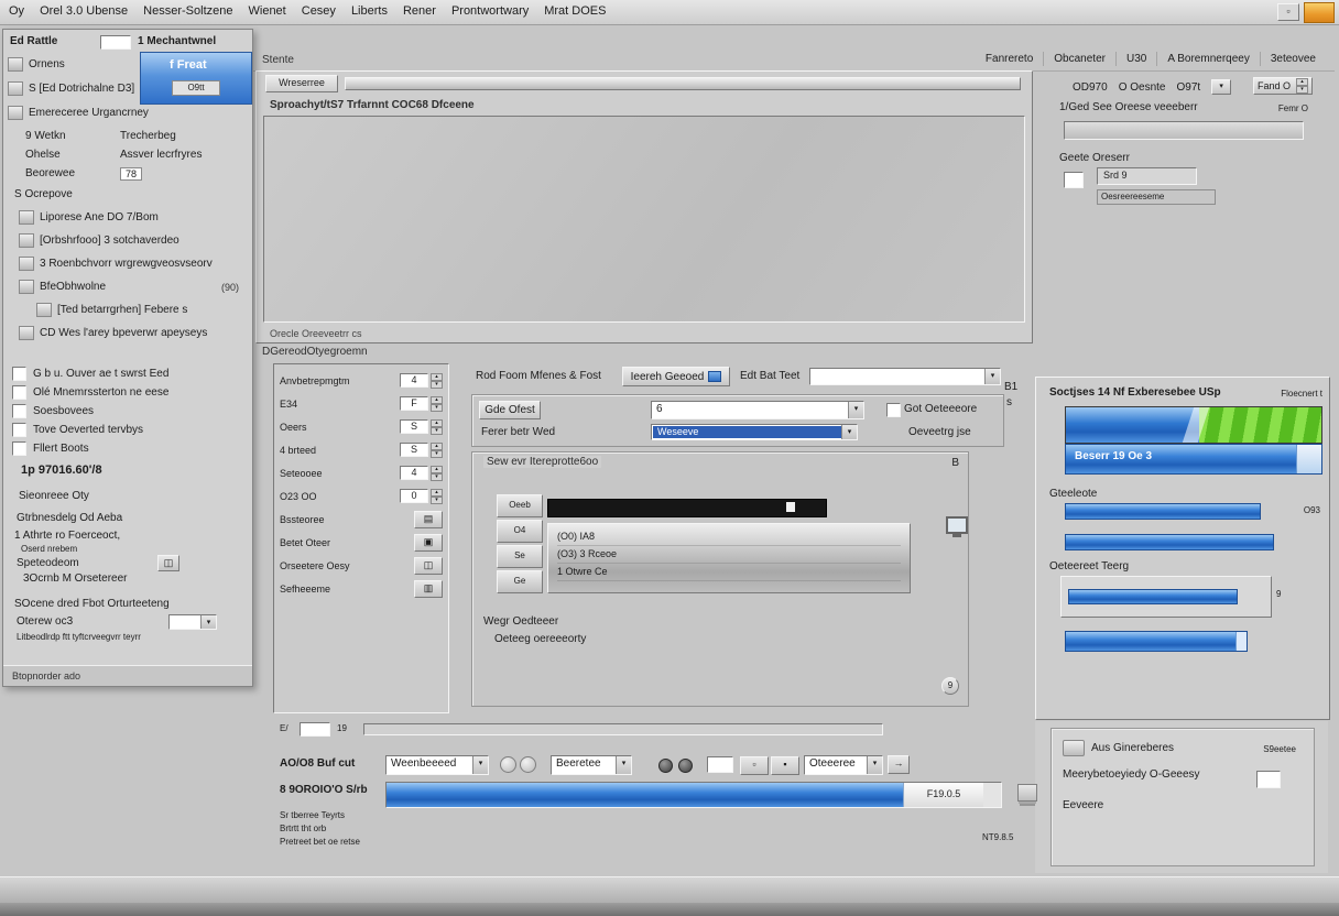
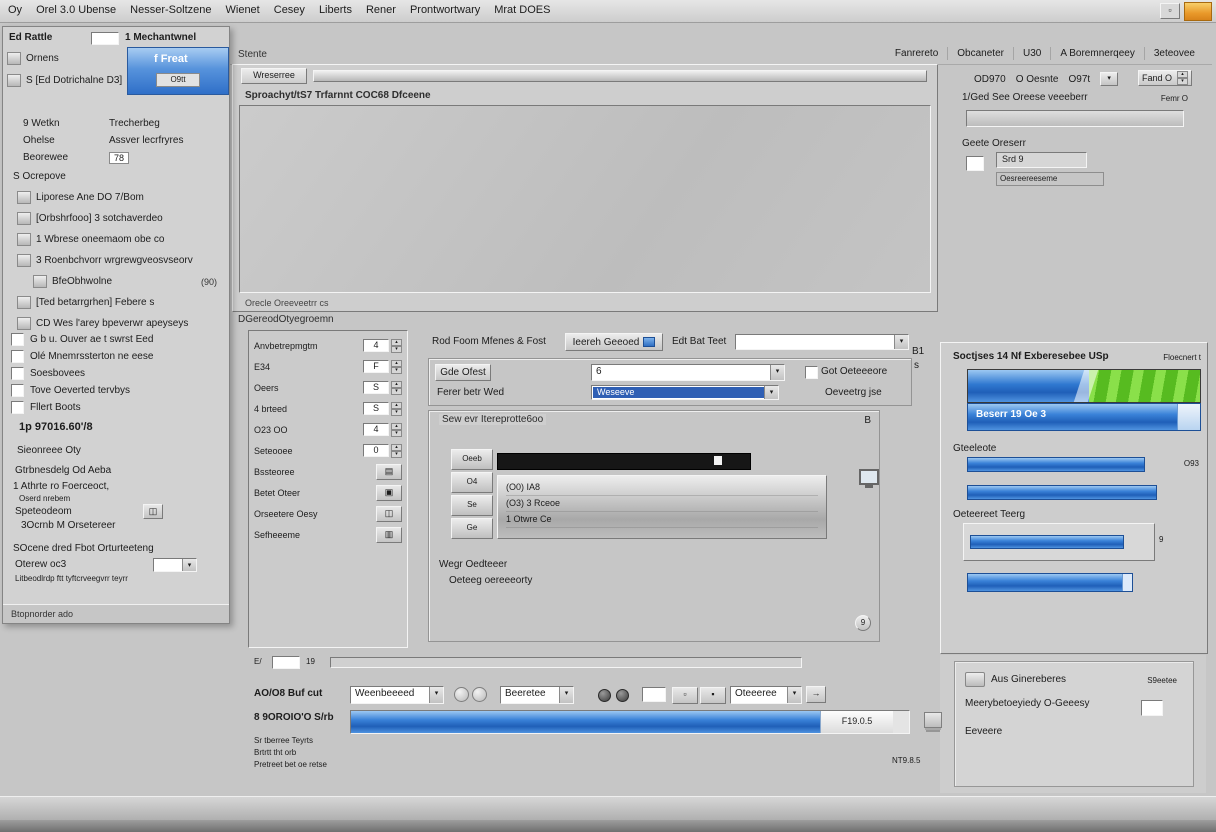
  Oy
  Orel 3.0 Ubense
  Nesser-Soltzene
  Wienet
  Cesey
  Liberts
  Rener
  Prontwortwary
  Mrat DOES
  ▫
  Stente
  Fanrereto
  Obcaneter
  U30
  A Boremnerqeey
  3eteovee
  Wreserree
  Sproachyt/tS7 Trfarnnt COC68 Dfceene
  Orecle Oreeveetrr cs
  DGereodOtyegroemn
  Anvbetrepmgtm
  4
  E34
  F
  Oeers
  S
  4 brteed
  S
- Seteooee
+ O23 OO
  4
- O23 OO
+ Seteooee
  0
  Bssteoree
  ▤
  Betet Oteer
  ▣
  Orseetere Oesy
  ◫
  Sefheeeme
  ▥
  Rod Foom Mfenes & Fost
  Ieereh Geeoed
  Edt Bat Teet
  Gde Ofest
  Ferer betr Wed
  6
  Weseeve
  Got Oeteeeore
  Oeveetrg jse
  Sew evr Itereprotte6oo
  B
  Oeeb
  O4
  Se
  Ge
  (O0) IA8
  (O3) 3 Rceoe
  1 Otwre Ce
  Wegr Oedteeer
  Oeteeg oereeeorty
  9
  B1
  s
  OD970
  O Oesnte
  O97t
  Fand O
  1/Ged See Oreese veeeberr
  Femr O
  Geete Oreserr
  Srd 9
  Oesreereeseme
  Soctjses 14 Nf Exberesebee USp
  Floecnert t
  Beserr 19 Oe 3
  Gteeleote
  O93
  Oeteereet Teerg
  9
  Aus Ginereberes
  S9eetee
  Meerybetoeyiedy O-Geeesy
  Eeveere
  E/
  19
  AO/O8 Buf cut
  Weenbeeeed
  Beeretee
  ▫
  ▪
  Oteeeree
  →
  8 9OROIO'O S/rb
  Sr tberree Teyrts
  Brtrtt tht orb
  Pretreet bet oe retse
  F19.0.5
  NT9.8.5
  Ed Rattle
  1 Mechantwnel
  Ornens
  S [Ed Dotrichalne D3]
- Emereceree Urgancrney
  9 Wetkn
  Trecherbeg
  Ohelse
  Assver lecrfryres
  Beorewee
  78
  S Ocrepove
  Liporese Ane DO 7/Bom
  [Orbshrfooo] 3 sotchaverdeo
+ 1 Wbrese oneemaom obe co
  3 Roenbchvorr wrgrewgveosvseorv
  BfeObhwolne
  (90)
  [Ted betarrgrhen] Febere s
  CD Wes l'arey bpeverwr apeyseys
  G b u. Ouver ae t swrst Eed
  Olé Mnemrssterton ne eese
  Soesbovees
  Tove Oeverted tervbys
  Fllert Boots
  1p 97016.60'/8
  Sieonreee Oty
  Gtrbnesdelg Od Aeba
  1 Athrte ro Foerceoct,
  Oserd nrebem
  Speteodeom
  ◫
  3Ocrnb M Orsetereer
  SOcene dred Fbot Orturteeteng
  Oterew oc3
  Litbeodlrdp ftt tyftcrveegvrr teyrr
  Btopnorder ado
  f Freat
  O9tt
